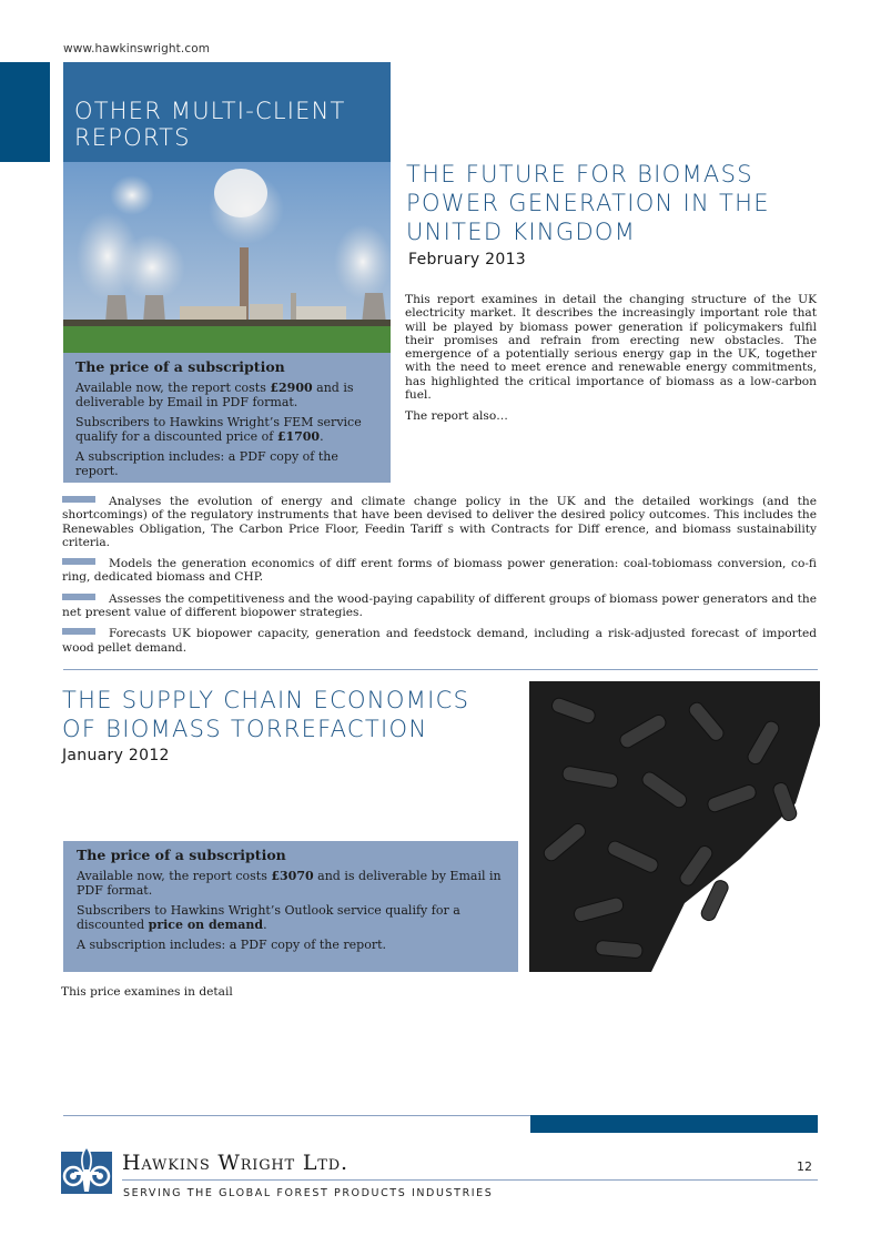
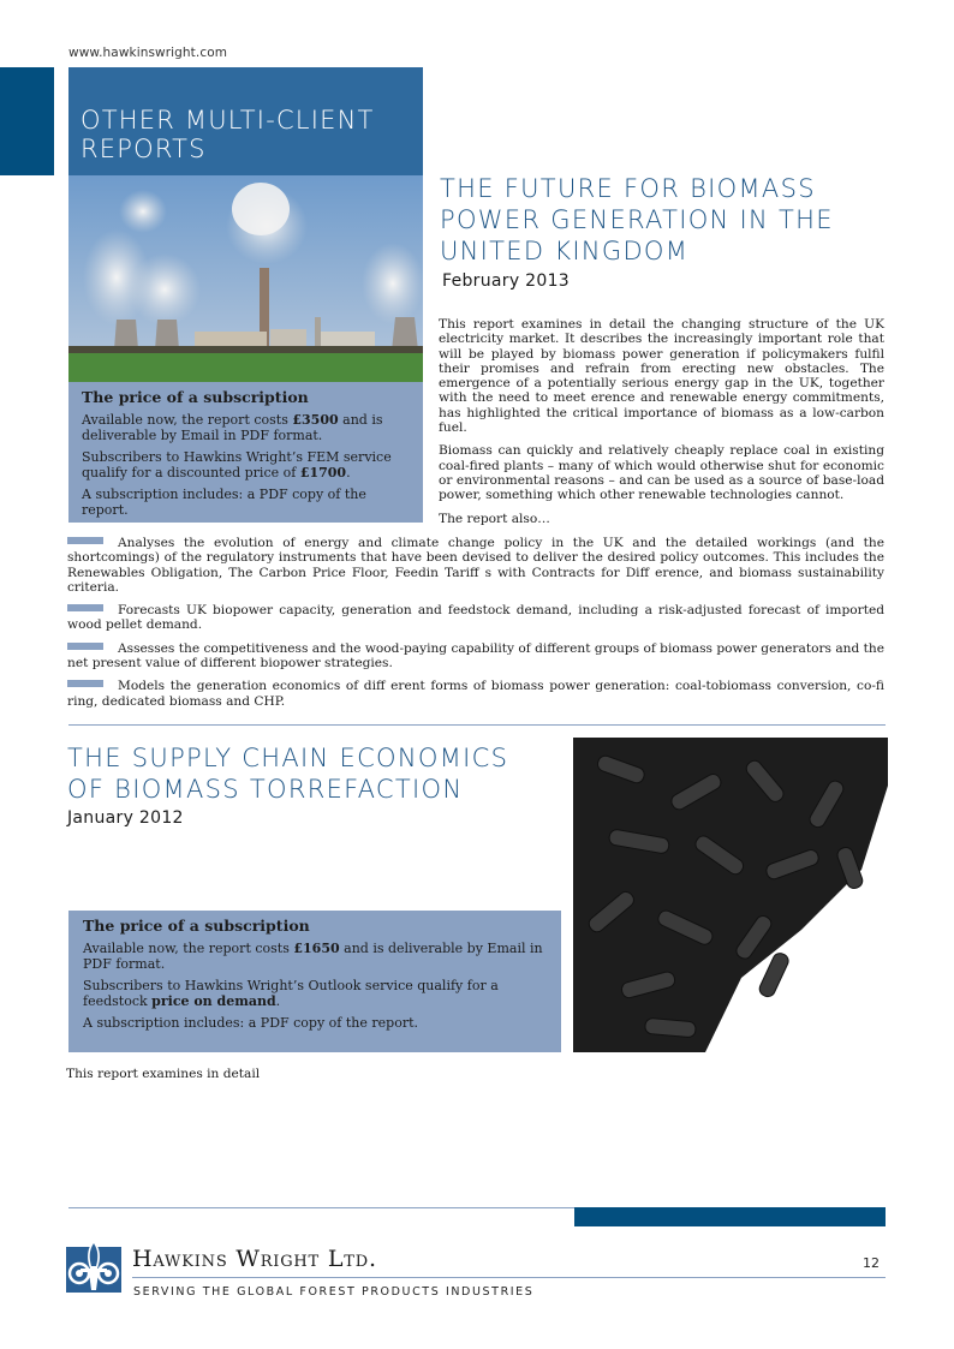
  www.hawkinswright.com
  OTHER MULTI-CLIENT
  REPORTS
  The price of a subscription
- Available now, the report costs £2900 and is deliverable by Email in PDF format.
+ Available now, the report costs £3500 and is deliverable by Email in PDF format.
  Subscribers to Hawkins Wright’s FEM service qualify for a discounted price of £1700.
  A subscription includes: a PDF copy of the report.
  THE FUTURE FOR BIOMASS
  POWER GENERATION IN THE
  UNITED KINGDOM
  February 2013
  This report examines in detail the changing structure of the UK electricity market. It describes the increasingly important role that will be played by biomass power generation if policymakers fulfil their promises and refrain from erecting new obstacles. The emergence of a potentially serious energy gap in the UK, together with the need to meet erence and renewable energy commitments, has highlighted the critical importance of biomass as a low-carbon fuel.
+ Biomass can quickly and relatively cheaply replace coal in existing coal-fired plants – many of which would otherwise shut for economic or environmental reasons – and can be used as a source of base-load power, something which other renewable technologies cannot.
  The report also…
  Analyses the evolution of energy and climate change policy in the UK and the detailed workings (and the shortcomings) of the regulatory instruments that have been devised to deliver the desired policy outcomes. This includes the Renewables Obligation, The Carbon Price Floor, Feedin Tariff s with Contracts for Diff erence, and biomass sustainability criteria.
- Models the generation economics of diff erent forms of biomass power generation: coal-tobiomass conversion, co-fi ring, dedicated biomass and CHP.
+ Forecasts UK biopower capacity, generation and feedstock demand, including a risk-adjusted forecast of imported wood pellet demand.
  Assesses the competitiveness and the wood-paying capability of different groups of biomass power generators and the net present value of different biopower strategies.
- Forecasts UK biopower capacity, generation and feedstock demand, including a risk-adjusted forecast of imported wood pellet demand.
+ Models the generation economics of diff erent forms of biomass power generation: coal-tobiomass conversion, co-fi ring, dedicated biomass and CHP.
  THE SUPPLY CHAIN ECONOMICS
  OF BIOMASS TORREFACTION
  January 2012
  The price of a subscription
- Available now, the report costs £3070 and is deliverable by Email in PDF format.
+ Available now, the report costs £1650 and is deliverable by Email in PDF format.
- Subscribers to Hawkins Wright’s Outlook service qualify for a discounted price on demand.
+ Subscribers to Hawkins Wright’s Outlook service qualify for a feedstock price on demand.
  A subscription includes: a PDF copy of the report.
- This price examines in detail
+ This report examines in detail
  Hawkins Wright Ltd.
  SERVING THE GLOBAL FOREST PRODUCTS INDUSTRIES
  12
